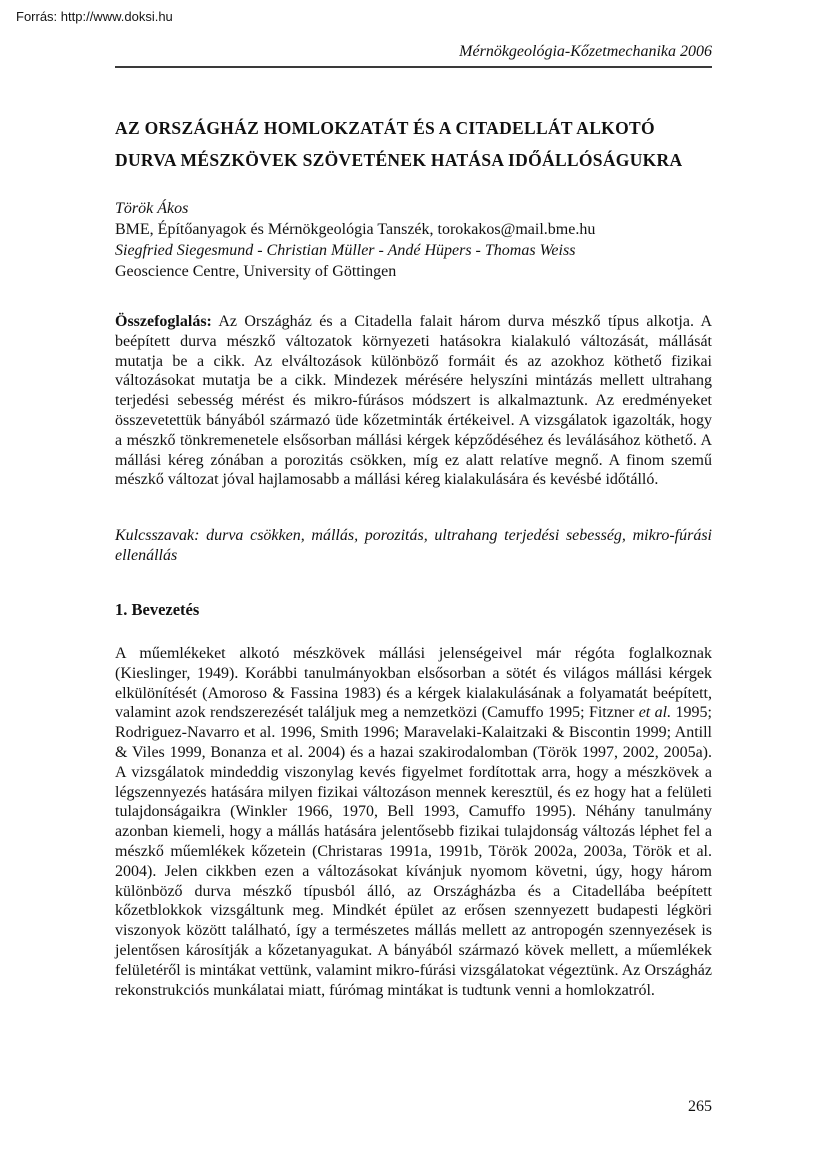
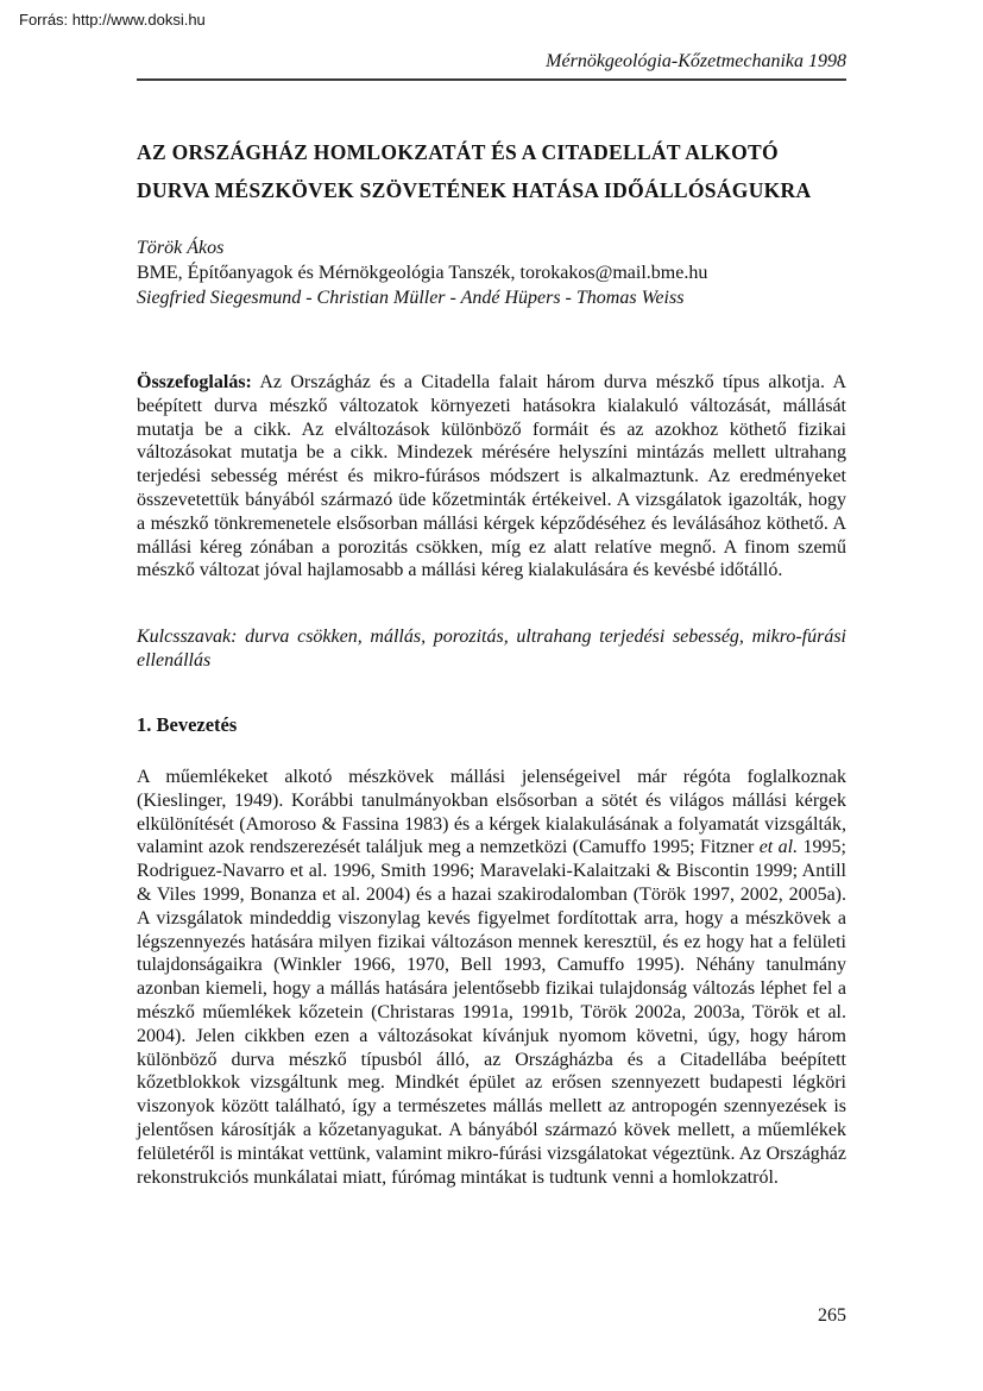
  Forrás: http://www.doksi.hu
- Mérnökgeológia-Kőzetmechanika 2006
+ Mérnökgeológia-Kőzetmechanika 1998
  AZ ORSZÁGHÁZ HOMLOKZATÁT ÉS A CITADELLÁT ALKOTÓ DURVA MÉSZKÖVEK SZÖVETÉNEK HATÁSA IDŐÁLLÓSÁGUKRA
  Török Ákos
  BME, Építőanyagok és Mérnökgeológia Tanszék, torokakos@mail.bme.hu
  Siegfried Siegesmund - Christian Müller - Andé Hüpers - Thomas Weiss
- Geoscience Centre, University of Göttingen
  Összefoglalás: Az Országház és a Citadella falait három durva mészkő típus alkotja. A beépített durva mészkő változatok környezeti hatásokra kialakuló változását, mállását mutatja be a cikk. Az elváltozások különböző formáit és az azokhoz köthető fizikai változásokat mutatja be a cikk. Mindezek mérésére helyszíni mintázás mellett ultrahang terjedési sebesség mérést és mikro-fúrásos módszert is alkalmaztunk. Az eredményeket összevetettük bányából származó üde kőzetminták értékeivel. A vizsgálatok igazolták, hogy a mészkő tönkremenetele elsősorban mállási kérgek képződéséhez és leválásához köthető. A mállási kéreg zónában a porozitás csökken, míg ez alatt relatíve megnő. A finom szemű mészkő változat jóval hajlamosabb a mállási kéreg kialakulására és kevésbé időtálló.
  Kulcsszavak: durva csökken, mállás, porozitás, ultrahang terjedési sebesség, mikro-fúrási ellenállás
  1. Bevezetés
- A műemlékeket alkotó mészkövek mállási jelenségeivel már régóta foglalkoznak (Kieslinger, 1949). Korábbi tanulmányokban elsősorban a sötét és világos mállási kérgek elkülönítését (Amoroso & Fassina 1983) és a kérgek kialakulásának a folyamatát beépített, valamint azok rendszerezését találjuk meg a nemzetközi (Camuffo 1995; Fitzner et al. 1995; Rodriguez-Navarro et al. 1996, Smith 1996; Maravelaki-Kalaitzaki & Biscontin 1999; Antill & Viles 1999, Bonanza et al. 2004) és a hazai szakirodalomban (Török 1997, 2002, 2005a). A vizsgálatok mindeddig viszonylag kevés figyelmet fordítottak arra, hogy a mészkövek a légszennyezés hatására milyen fizikai változáson mennek keresztül, és ez hogy hat a felületi tulajdonságaikra (Winkler 1966, 1970, Bell 1993, Camuffo 1995). Néhány tanulmány azonban kiemeli, hogy a mállás hatására jelentősebb fizikai tulajdonság változás léphet fel a mészkő műemlékek kőzetein (Christaras 1991a, 1991b, Török 2002a, 2003a, Török et al. 2004). Jelen cikkben ezen a változásokat kívánjuk nyomom követni, úgy, hogy három különböző durva mészkő típusból álló, az Országházba és a Citadellába beépített kőzetblokkok vizsgáltunk meg. Mindkét épület az erősen szennyezett budapesti légköri viszonyok között található, így a természetes mállás mellett az antropogén szennyezések is jelentősen károsítják a kőzetanyagukat. A bányából származó kövek mellett, a műemlékek felületéről is mintákat vettünk, valamint mikro-fúrási vizsgálatokat végeztünk. Az Országház rekonstrukciós munkálatai miatt, fúrómag mintákat is tudtunk venni a homlokzatról.
+ A műemlékeket alkotó mészkövek mállási jelenségeivel már régóta foglalkoznak (Kieslinger, 1949). Korábbi tanulmányokban elsősorban a sötét és világos mállási kérgek elkülönítését (Amoroso & Fassina 1983) és a kérgek kialakulásának a folyamatát vizsgálták, valamint azok rendszerezését találjuk meg a nemzetközi (Camuffo 1995; Fitzner et al. 1995; Rodriguez-Navarro et al. 1996, Smith 1996; Maravelaki-Kalaitzaki & Biscontin 1999; Antill & Viles 1999, Bonanza et al. 2004) és a hazai szakirodalomban (Török 1997, 2002, 2005a). A vizsgálatok mindeddig viszonylag kevés figyelmet fordítottak arra, hogy a mészkövek a légszennyezés hatására milyen fizikai változáson mennek keresztül, és ez hogy hat a felületi tulajdonságaikra (Winkler 1966, 1970, Bell 1993, Camuffo 1995). Néhány tanulmány azonban kiemeli, hogy a mállás hatására jelentősebb fizikai tulajdonság változás léphet fel a mészkő műemlékek kőzetein (Christaras 1991a, 1991b, Török 2002a, 2003a, Török et al. 2004). Jelen cikkben ezen a változásokat kívánjuk nyomom követni, úgy, hogy három különböző durva mészkő típusból álló, az Országházba és a Citadellába beépített kőzetblokkok vizsgáltunk meg. Mindkét épület az erősen szennyezett budapesti légköri viszonyok között található, így a természetes mállás mellett az antropogén szennyezések is jelentősen károsítják a kőzetanyagukat. A bányából származó kövek mellett, a műemlékek felületéről is mintákat vettünk, valamint mikro-fúrási vizsgálatokat végeztünk. Az Országház rekonstrukciós munkálatai miatt, fúrómag mintákat is tudtunk venni a homlokzatról.
  265
